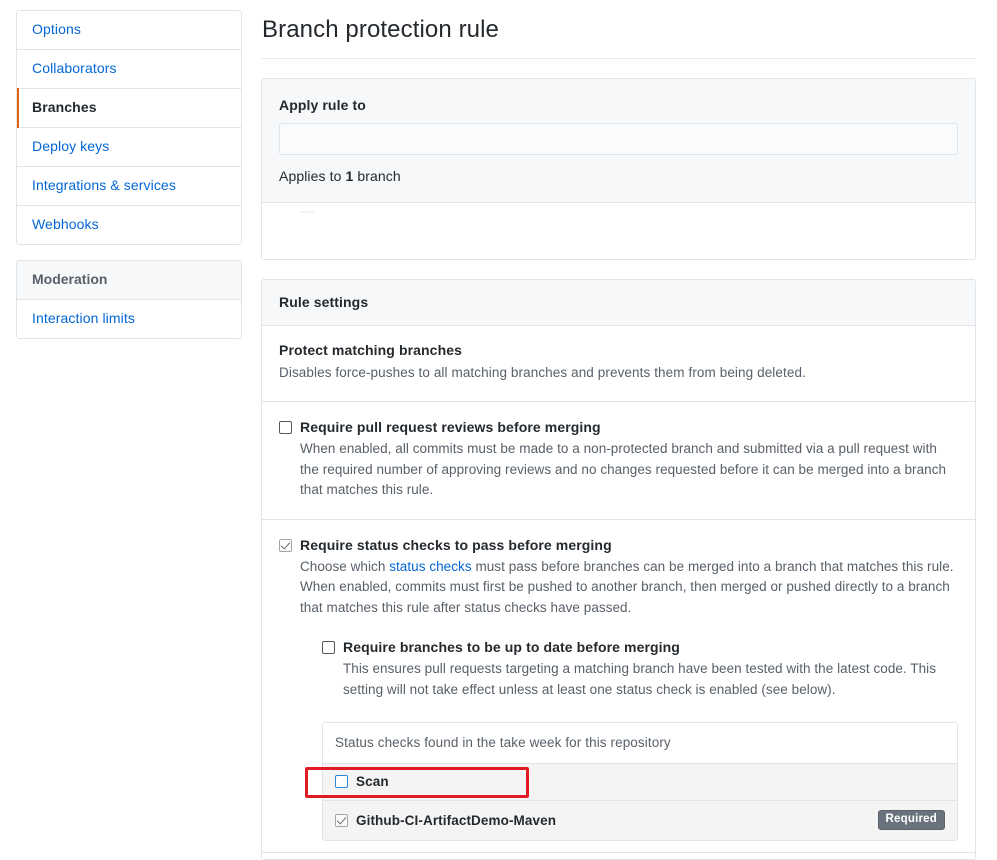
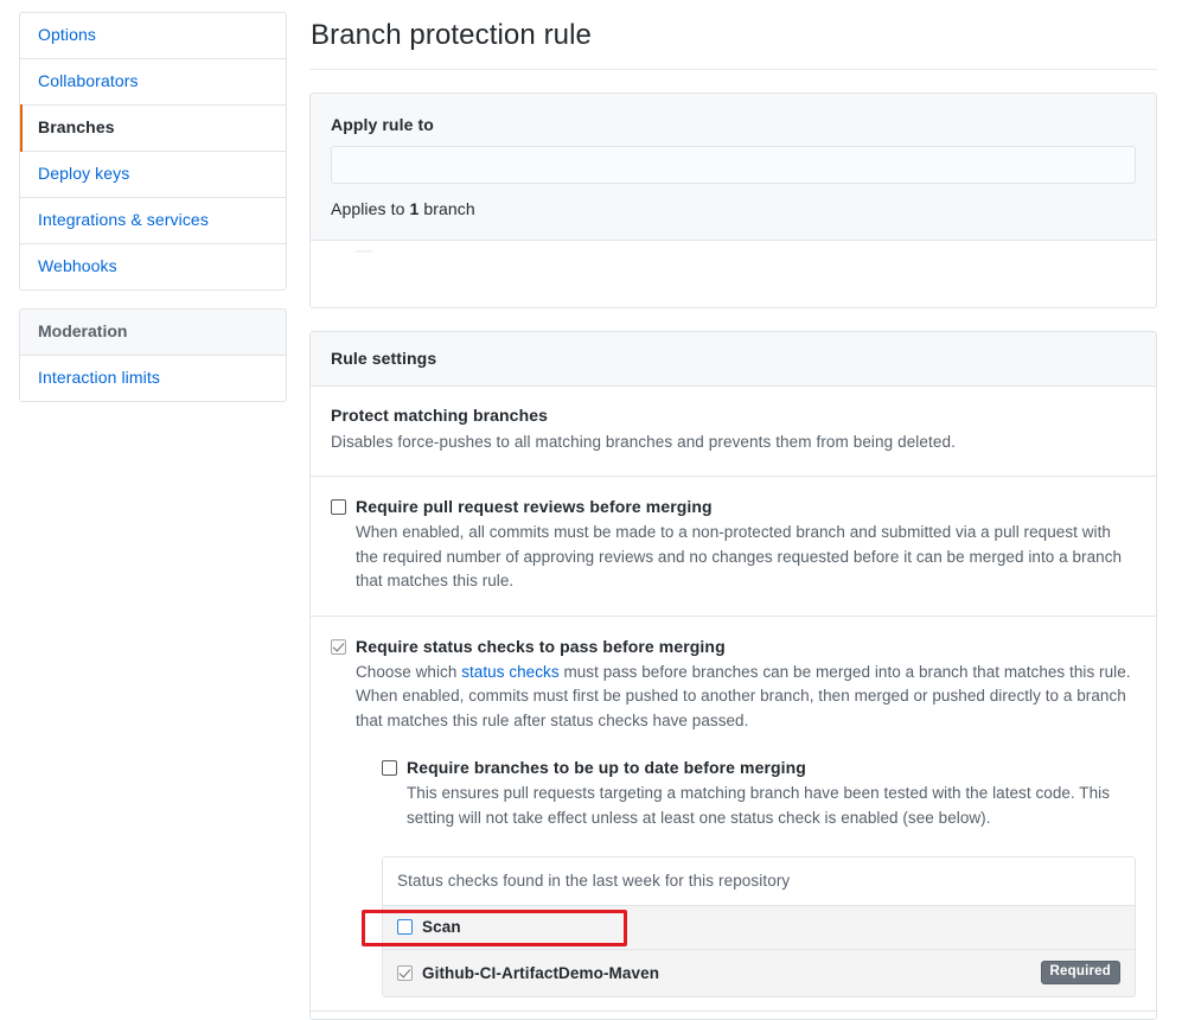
  Options
  Collaborators
  Branches
  Deploy keys
  Integrations & services
  Webhooks
  Moderation
  Interaction limits
  Branch protection rule
  Apply rule to
  Applies to 1 branch
  Rule settings
  Protect matching branches
  Disables force-pushes to all matching branches and prevents them from being deleted.
  Require pull request reviews before merging
  When enabled, all commits must be made to a non-protected branch and submitted via a pull request with the required number of approving reviews and no changes requested before it can be merged into a branch that matches this rule.
  Require status checks to pass before merging
  Choose which status checks must pass before branches can be merged into a branch that matches this rule. When enabled, commits must first be pushed to another branch, then merged or pushed directly to a branch that matches this rule after status checks have passed.
  Require branches to be up to date before merging
  This ensures pull requests targeting a matching branch have been tested with the latest code. This setting will not take effect unless at least one status check is enabled (see below).
- Status checks found in the take week for this repository
+ Status checks found in the last week for this repository
  Scan
  Github-CI-ArtifactDemo-Maven
  Required
